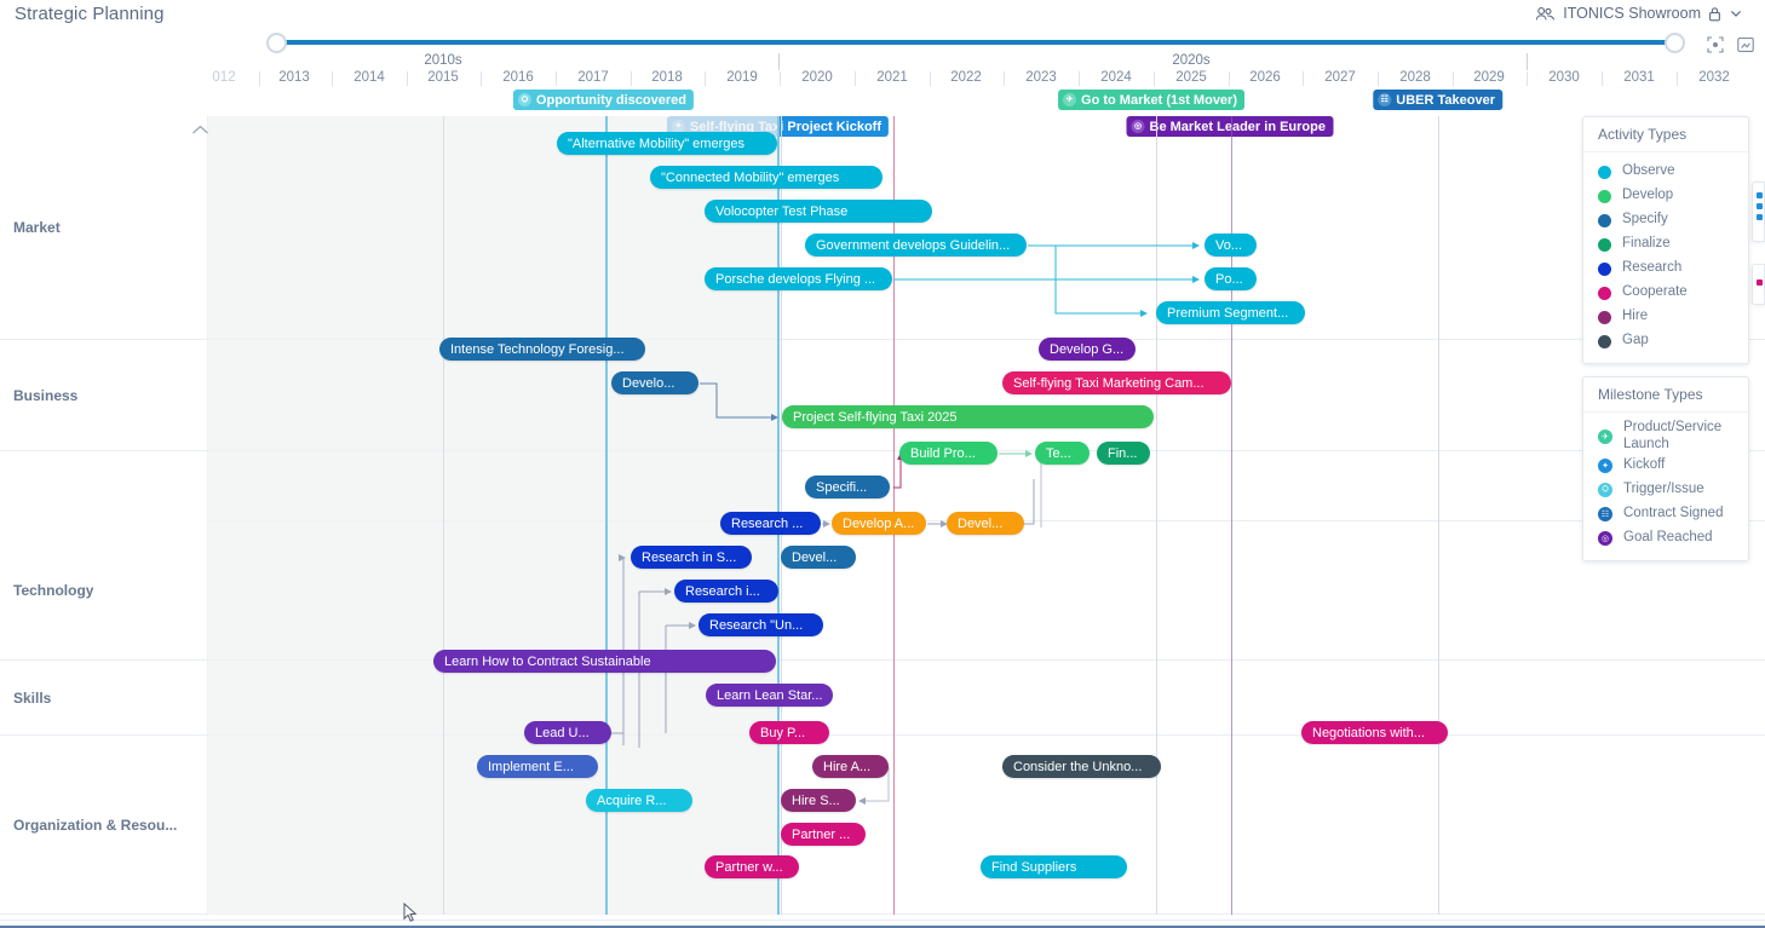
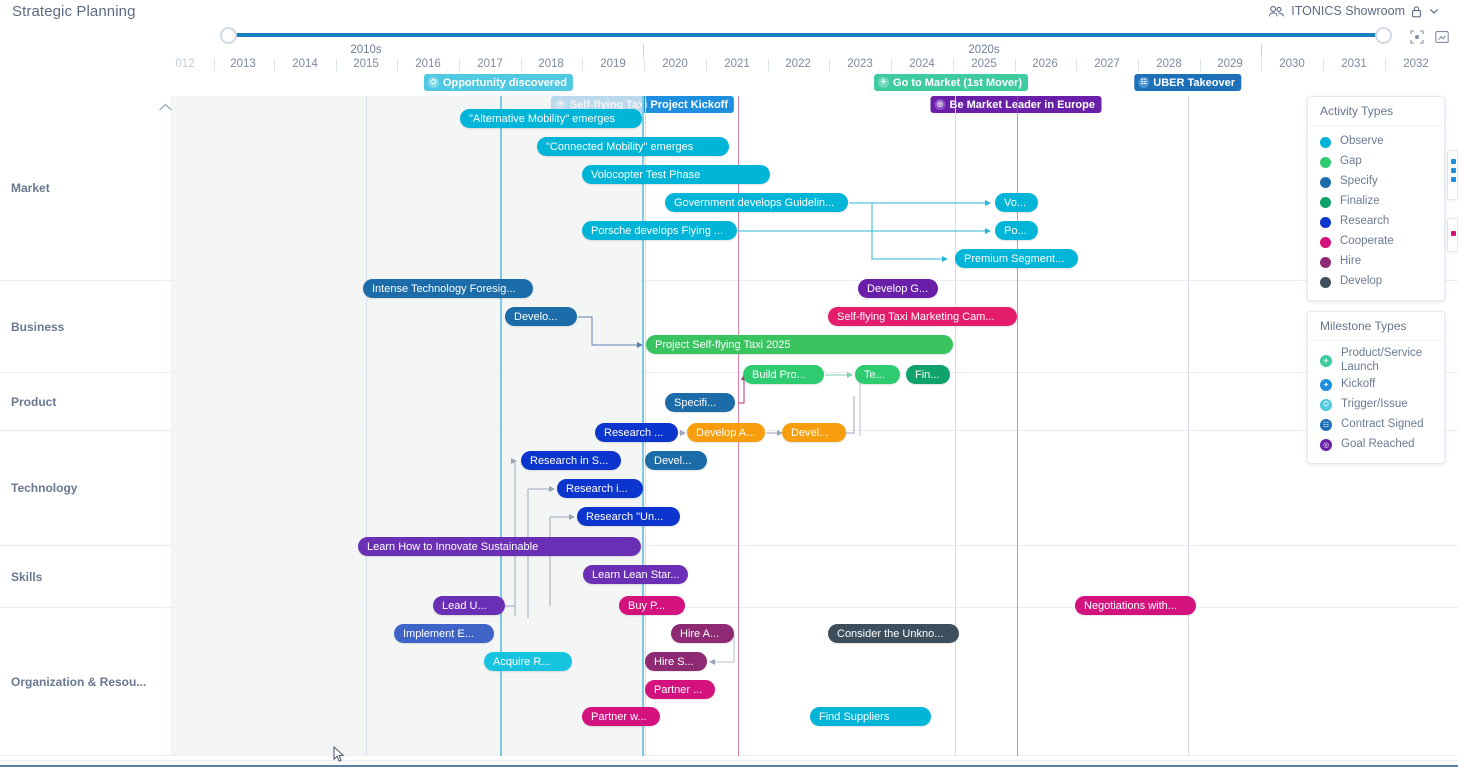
  Strategic Planning
  ITONICS Showroom
  2010s
  2020s
  012
  2013
  2014
  2015
  2016
  2017
  2018
  2019
  2020
  2021
  2022
  2023
  2024
  2025
  2026
  2027
  2028
  2029
  2030
  2031
  2032
  Opportunity discovered
  Go to Market (1st Mover)
  UBER Takeover
  Self-flying Ta Project Kickoff
  Be Market Leader in Europe
  "Alternative Mobility" emerges
  "Connected Mobility" emerges
  Volocopter Test Phase
  Government develops Guidelin...
  Vo...
  Porsche develops Flying ...
  Po...
  Premium Segment...
  Intense Technology Foresig...
  Develop G...
  Develo...
  Self-flying Taxi Marketing Cam...
  Project Self-flying Taxi 2025
  Build Pro...
  Te...
  Fin...
  Specifi...
  Research ...
  Develop A...
  Devel...
  Research in S...
  Devel...
  Research i...
  Research "Un...
- Learn How to Contract Sustainable
+ Learn How to Innovate Sustainable
  Learn Lean Star...
  Lead U...
  Buy P...
  Negotiations with...
  Implement E...
  Hire A...
  Consider the Unkno...
  Acquire R...
  Hire S...
  Partner ...
  Partner w...
  Find Suppliers
  Market
  Business
+ Product
  Technology
  Skills
  Organization & Resou...
  Activity Types
  Observe
- Develop
+ Gap
  Specify
  Finalize
  Research
  Cooperate
  Hire
- Gap
+ Develop
  Milestone Types
  Product/Service Launch
  Kickoff
  Trigger/Issue
  Contract Signed
  Goal Reached
